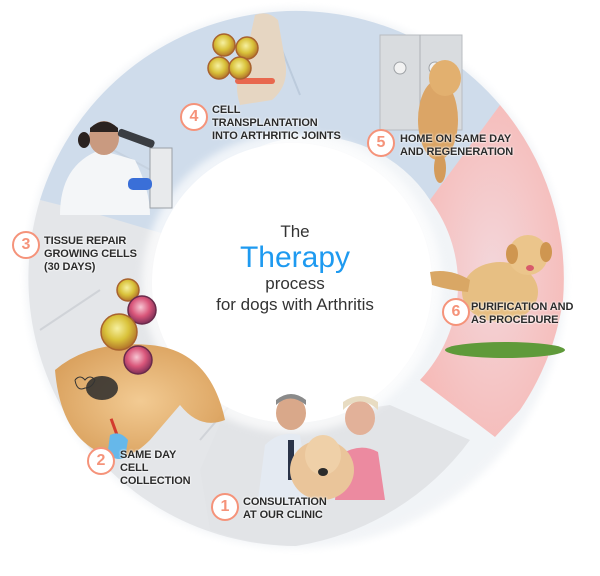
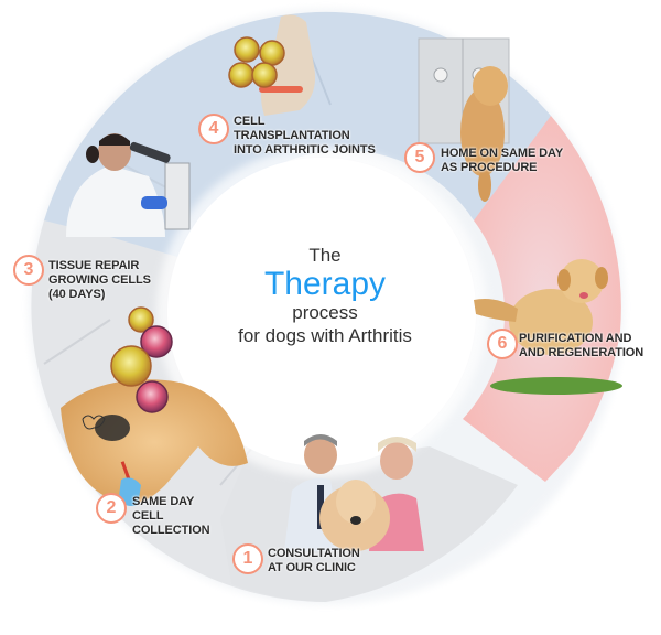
  The
  Therapy
  process
  for dogs with Arthritis
  4
  CELL
  TRANSPLANTATION
  INTO ARTHRITIC JOINTS
  5
  HOME ON SAME DAY
- AND REGENERATION
+ AS PROCEDURE
  3
  TISSUE REPAIR
  GROWING CELLS
- (30 DAYS)
+ (40 DAYS)
  6
  PURIFICATION AND
- AS PROCEDURE
+ AND REGENERATION
  2
  SAME DAY
  CELL
  COLLECTION
  1
  CONSULTATION
  AT OUR CLINIC
